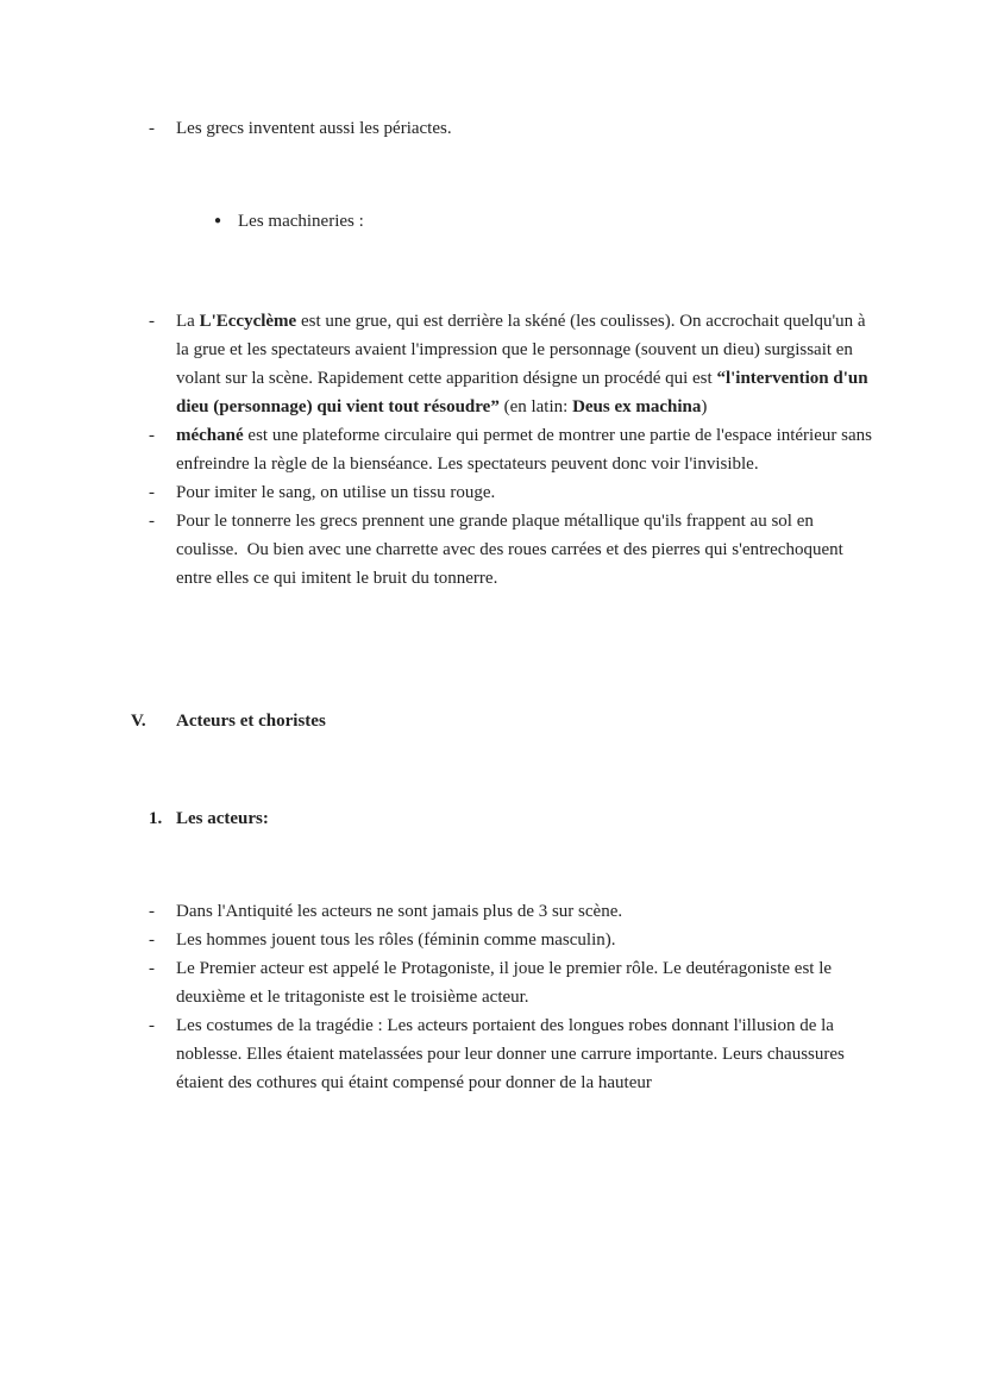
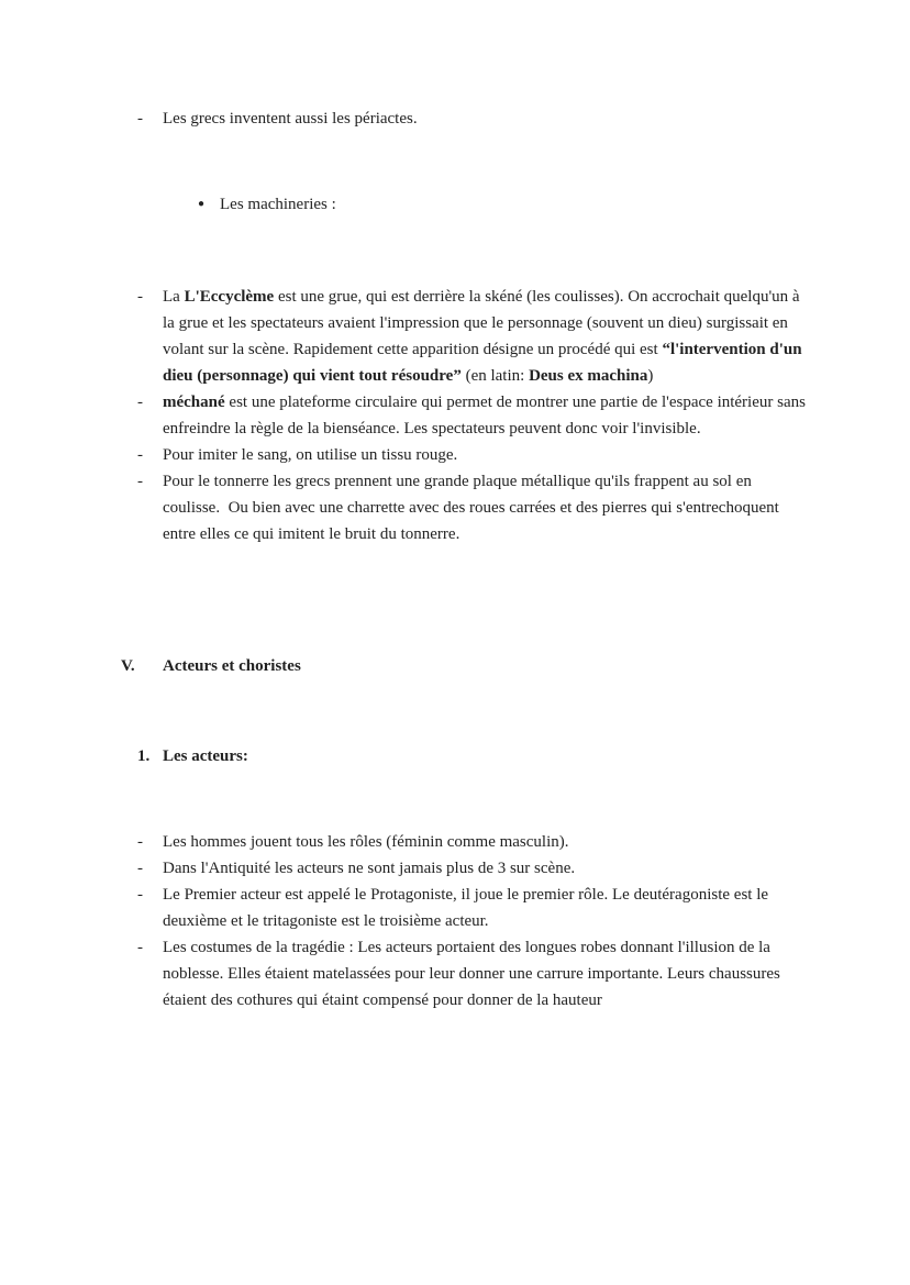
  -
  Les grecs inventent aussi les périactes.
  ●
  Les machineries :
  -
  La L'Eccyclème est une grue, qui est derrière la skéné (les coulisses). On accrochait quelqu'un à la grue et les spectateurs avaient l'impression que le personnage (souvent un dieu) surgissait en volant sur la scène. Rapidement cette apparition désigne un procédé qui est “l'intervention d'un dieu (personnage) qui vient tout résoudre” (en latin: Deus ex machina)
  -
  méchané est une plateforme circulaire qui permet de montrer une partie de l'espace intérieur sans enfreindre la règle de la bienséance. Les spectateurs peuvent donc voir l'invisible.
  -
  Pour imiter le sang, on utilise un tissu rouge.
  -
  Pour le tonnerre les grecs prennent une grande plaque métallique qu'ils frappent au sol en coulisse. Ou bien avec une charrette avec des roues carrées et des pierres qui s'entrechoquent entre elles ce qui imitent le bruit du tonnerre.
  V.
  Acteurs et choristes
  1.
  Les acteurs:
  -
- Dans l'Antiquité les acteurs ne sont jamais plus de 3 sur scène.
+ Les hommes jouent tous les rôles (féminin comme masculin).
  -
- Les hommes jouent tous les rôles (féminin comme masculin).
+ Dans l'Antiquité les acteurs ne sont jamais plus de 3 sur scène.
  -
  Le Premier acteur est appelé le Protagoniste, il joue le premier rôle. Le deutéragoniste est le deuxième et le tritagoniste est le troisième acteur.
  -
  Les costumes de la tragédie : Les acteurs portaient des longues robes donnant l'illusion de la noblesse. Elles étaient matelassées pour leur donner une carrure importante. Leurs chaussures étaient des cothures qui étaint compensé pour donner de la hauteur
